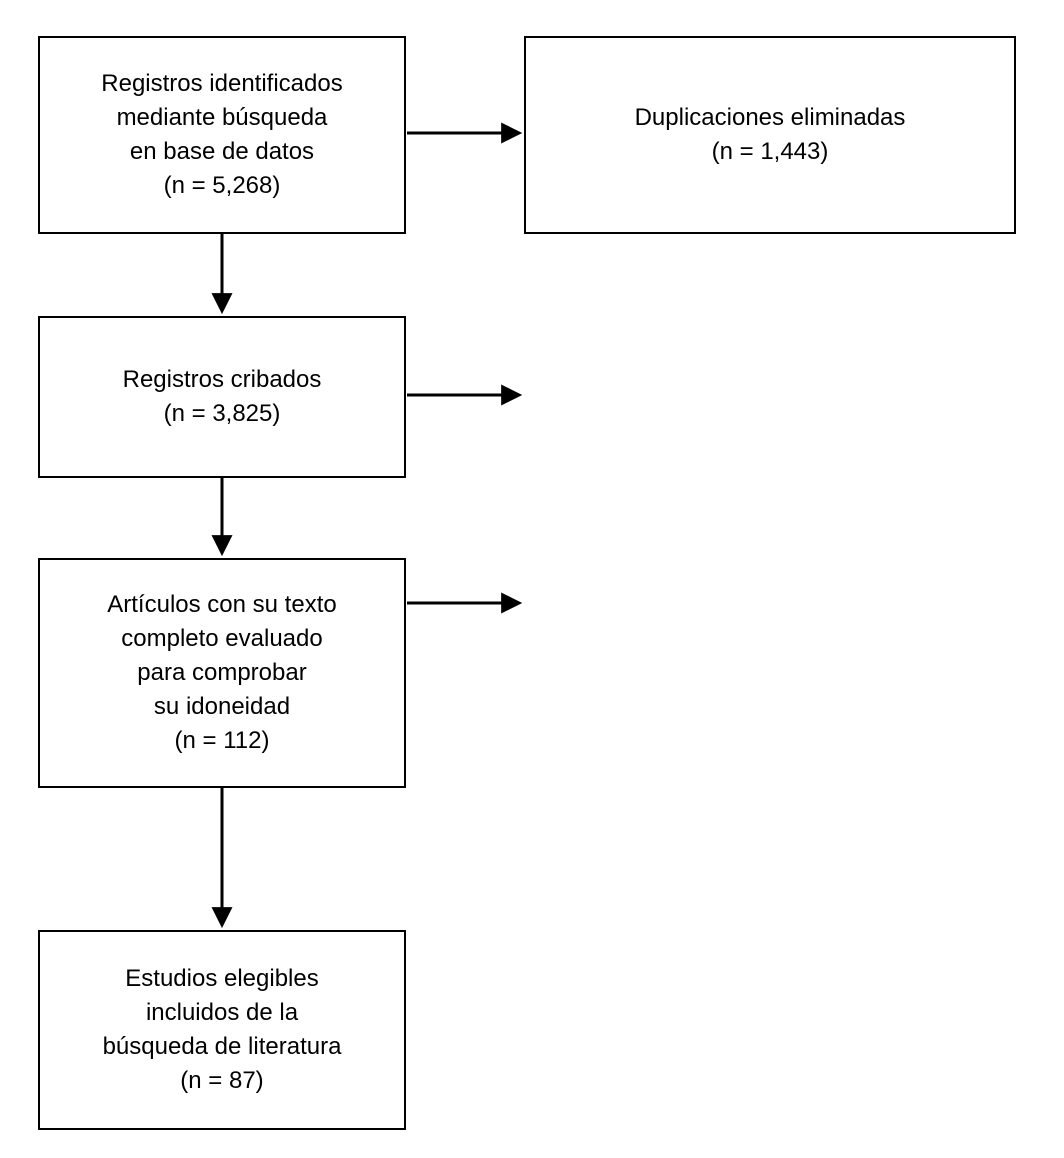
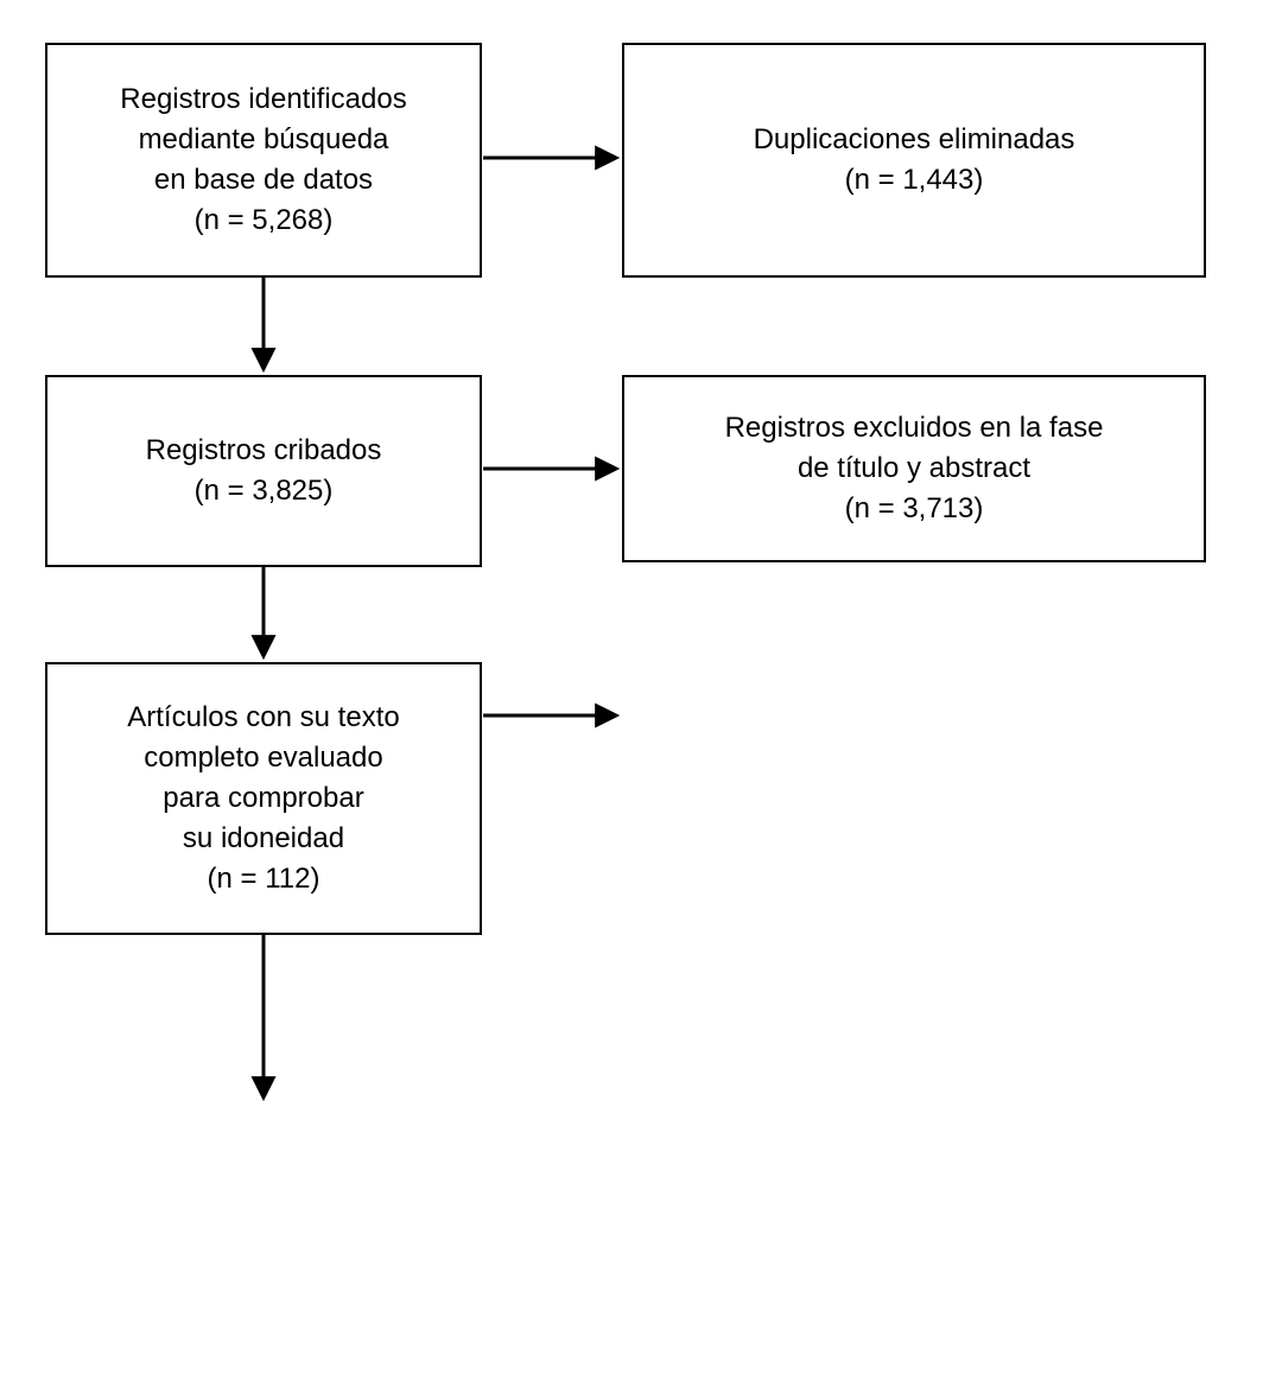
  Registros identificados
  mediante búsqueda
  en base de datos
  (n = 5,268)
  Duplicaciones eliminadas
  (n = 1,443)
  Registros cribados
  (n = 3,825)
+ Registros excluidos en la fase
+ de título y abstract
+ (n = 3,713)
  Artículos con su texto
  completo evaluado
  para comprobar
  su idoneidad
  (n = 112)
- Estudios elegibles
- incluidos de la
- búsqueda de literatura
- (n = 87)
